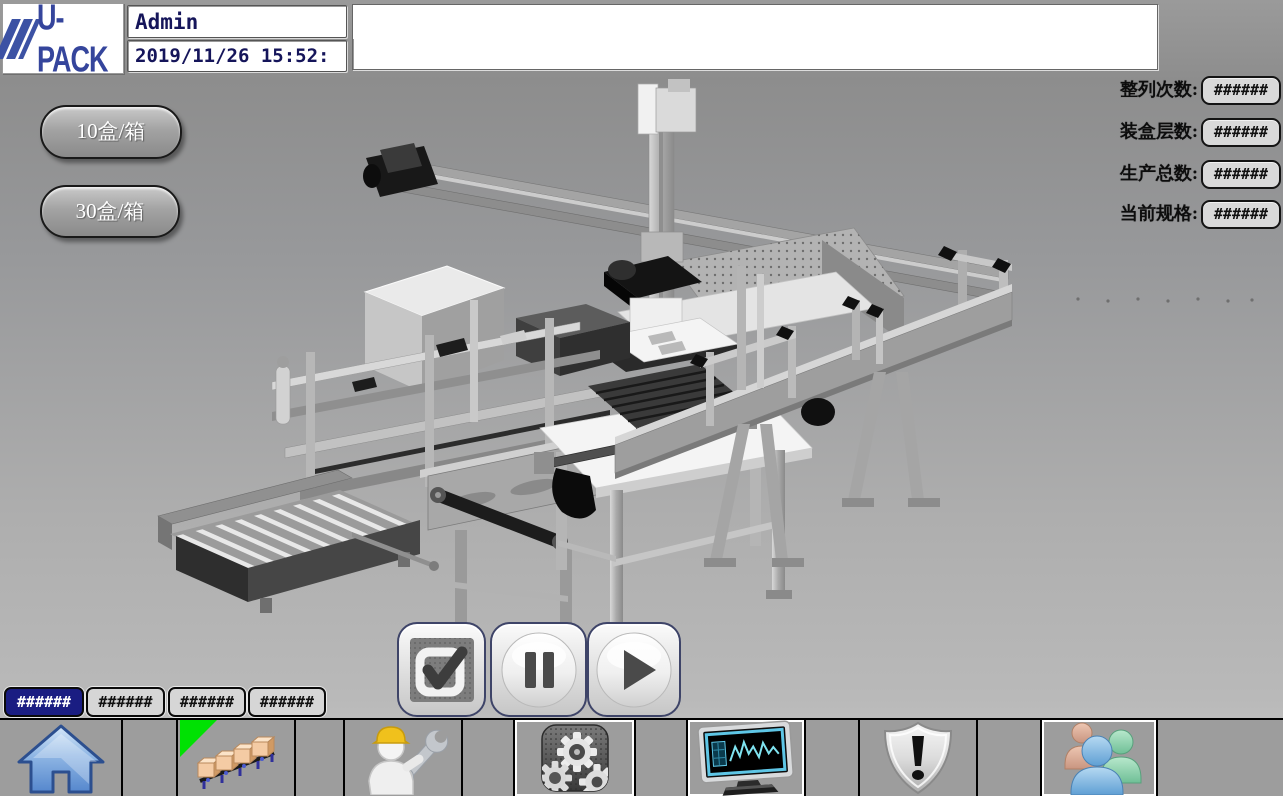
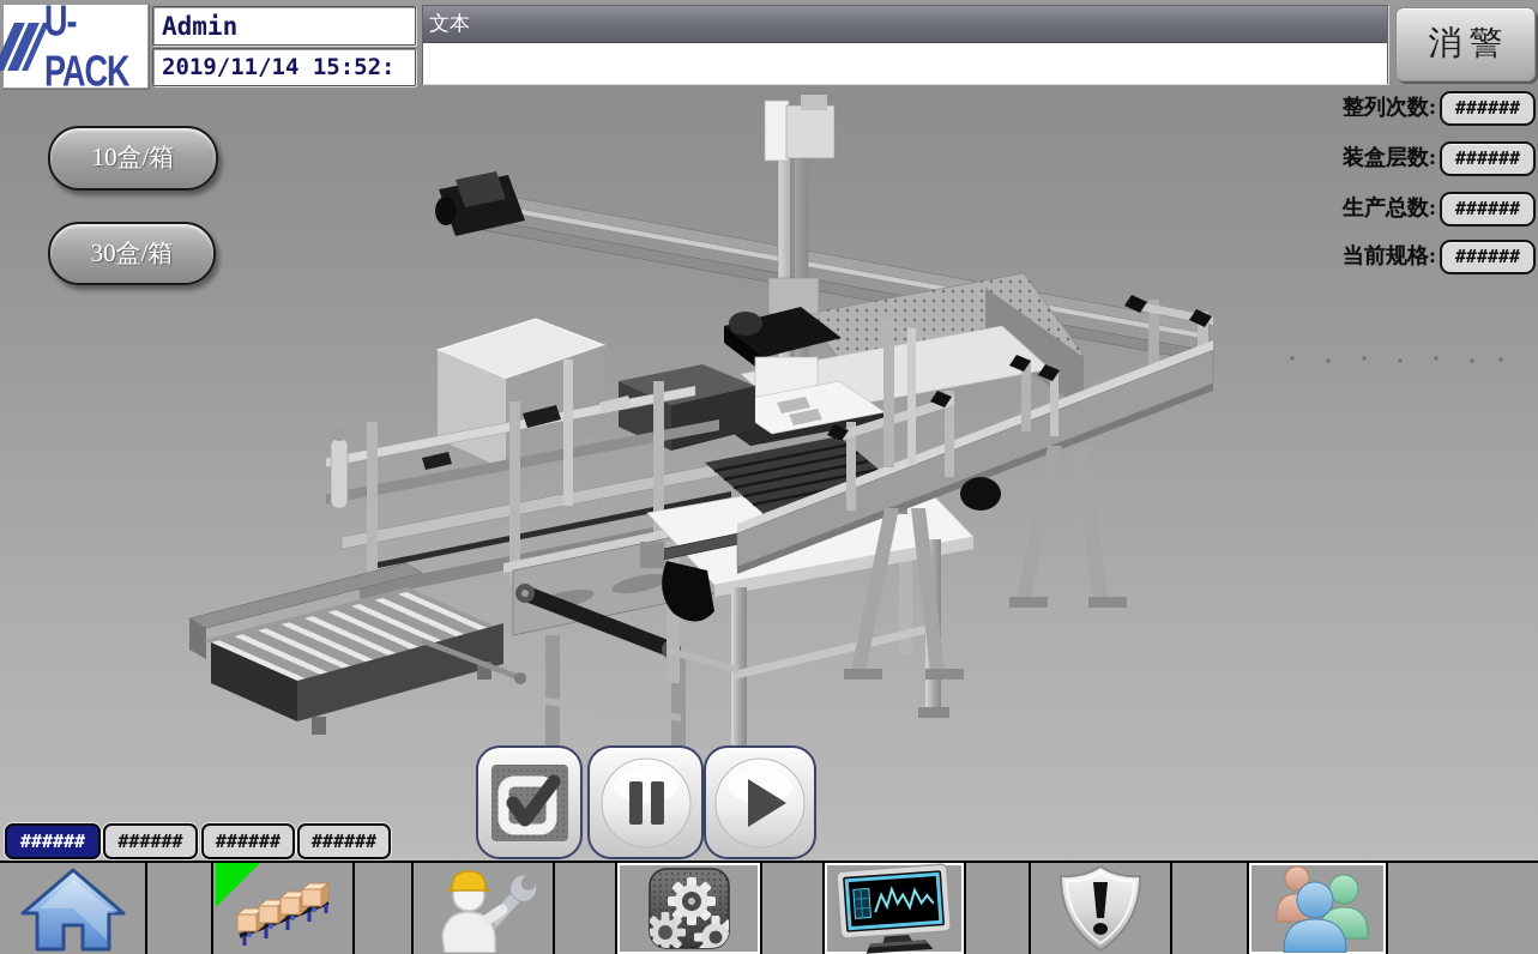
  U-PACK
  Admin
- 2019/11/26 15:52:
+ 2019/11/14 15:52:
+ 文本
+ 消警
  整列次数:
  ######
  装盒层数:
  ######
  生产总数:
  ######
  当前规格:
  ######
  10盒/箱
  30盒/箱
  ######
  ######
  ######
  ######
